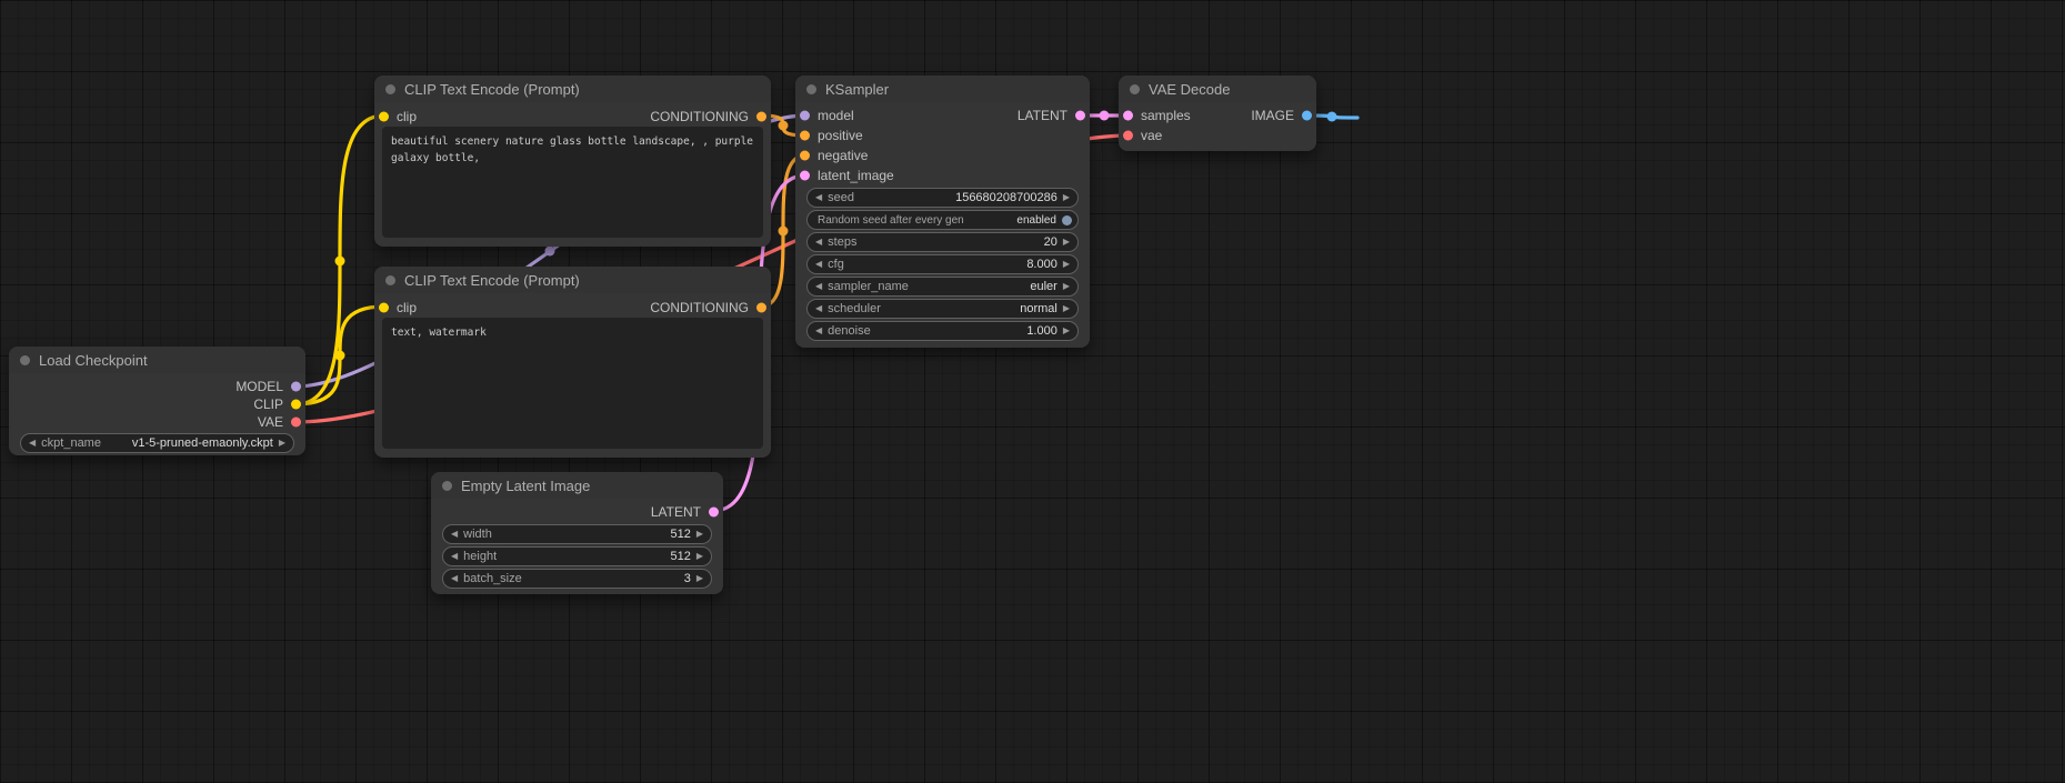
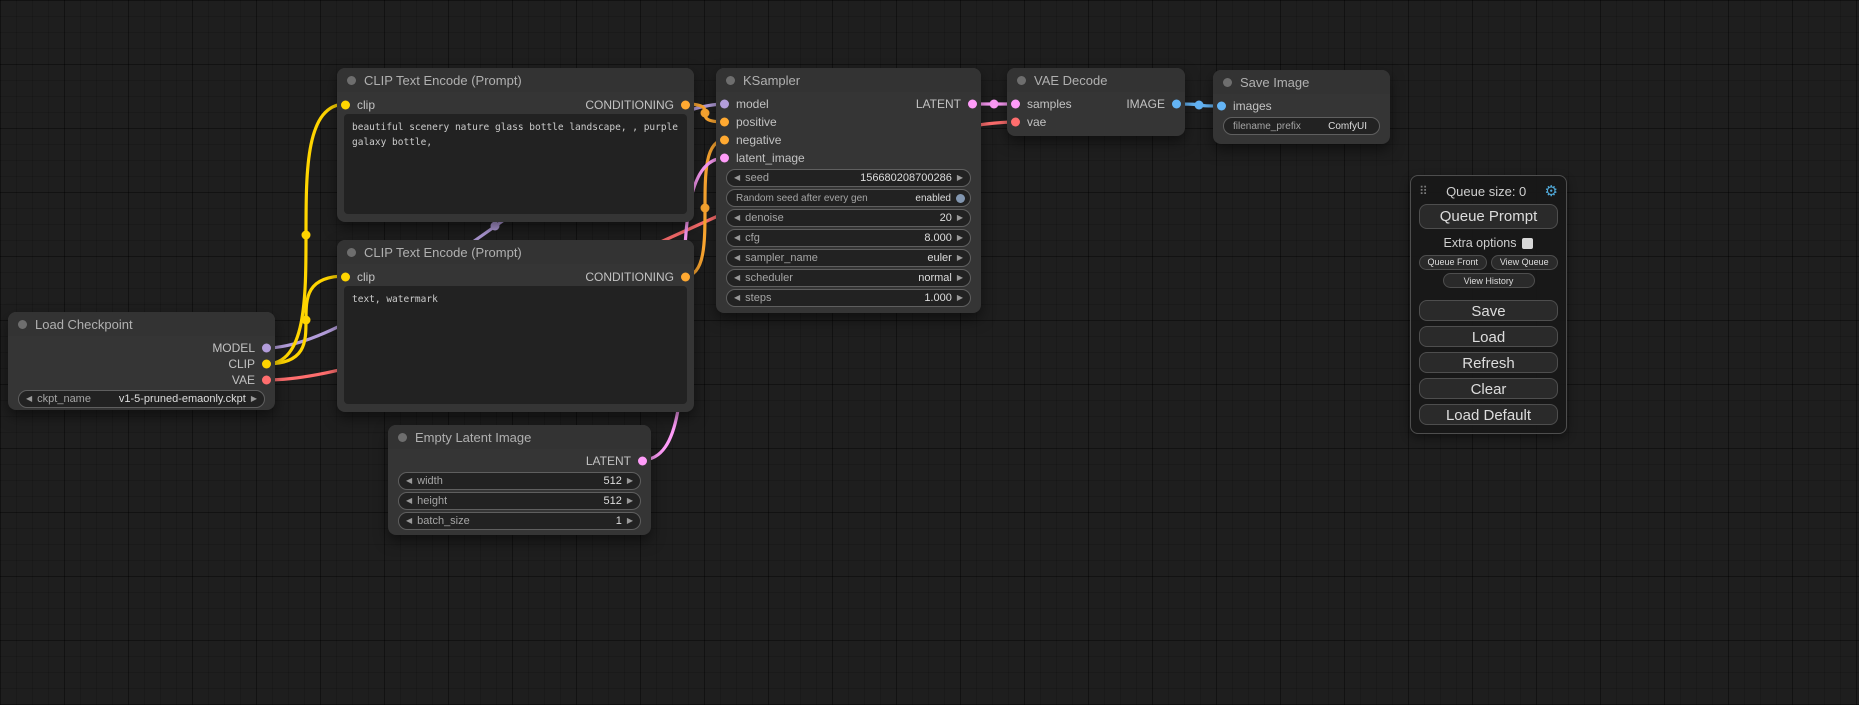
  Load Checkpoint
  MODEL
  CLIP
  VAE
  ◀
  ckpt_name
  v1-5-pruned-emaonly.ckpt
  ▶
  CLIP Text Encode (Prompt)
  clip
  CONDITIONING
  beautiful scenery nature glass bottle landscape, , purple galaxy bottle,
  CLIP Text Encode (Prompt)
  clip
  CONDITIONING
  text, watermark
  Empty Latent Image
  LATENT
  ◀
  width
  512
  ▶
  ◀
  height
  512
  ▶
  ◀
  batch_size
- 3
+ 1
  ▶
  KSampler
  model
  LATENT
  positive
  negative
  latent_image
  ◀
  seed
  156680208700286
  ▶
  Random seed after every gen
  enabled
  ◀
- steps
+ denoise
  20
  ▶
  ◀
  cfg
  8.000
  ▶
  ◀
  sampler_name
  euler
  ▶
  ◀
  scheduler
  normal
  ▶
  ◀
- denoise
+ steps
  1.000
  ▶
  VAE Decode
  samples
  IMAGE
  vae
+ Save Image
+ images
+ filename_prefix
+ ComfyUI
+ ⠿
+ Queue size: 0
+ ⚙
+ Queue Prompt
+ Extra options
+ Queue Front
+ View Queue
+ View History
+ Save
+ Load
+ Refresh
+ Clear
+ Load Default
